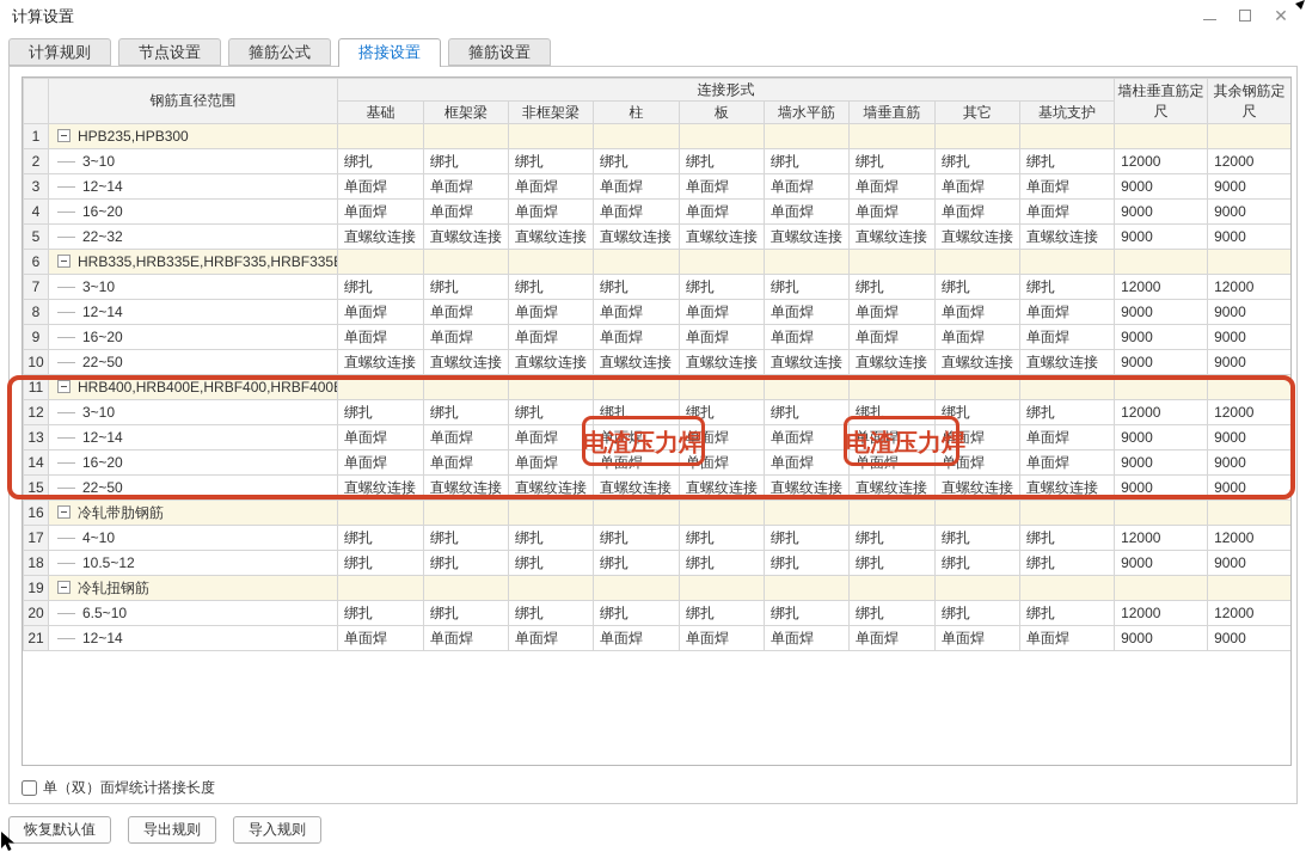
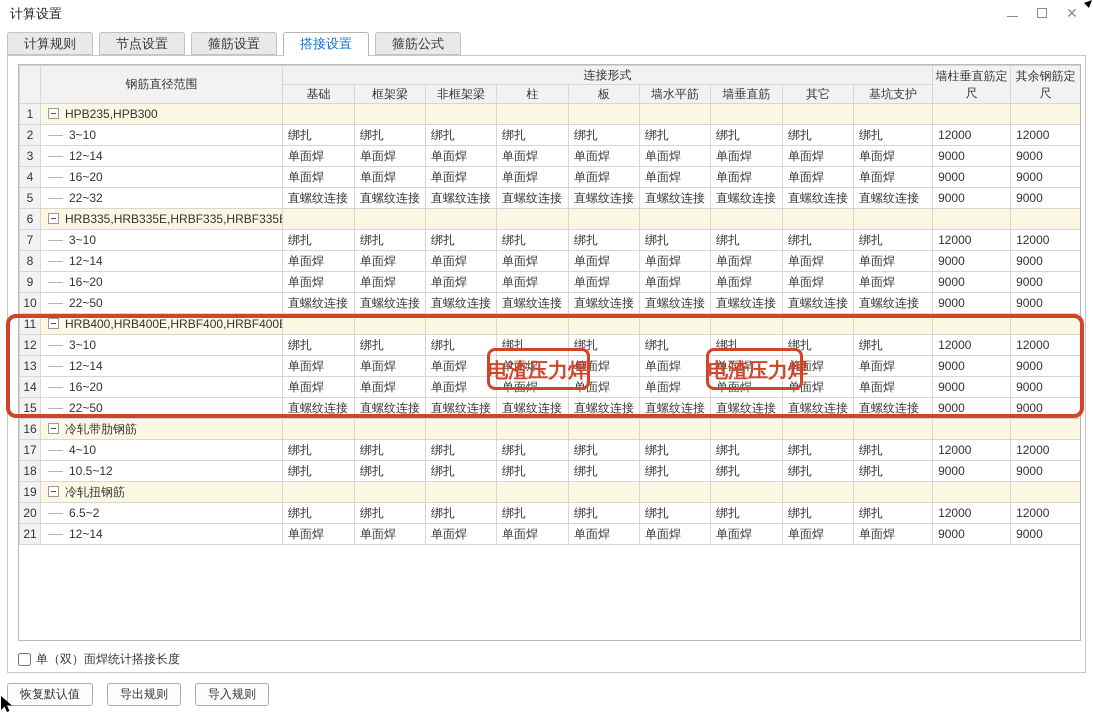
  计算设置
  ✕
  计算规则
  节点设置
- 箍筋公式
+ 箍筋设置
  搭接设置
- 箍筋设置
+ 箍筋公式
  	钢筋直径范围	连接形式	墙柱垂直筋定尺	其余钢筋定尺
  基础	框架梁	非框架梁	柱	板	墙水平筋	墙垂直筋	其它	基坑支护
  1	HPB235,HPB300
  2	3~10	绑扎	绑扎	绑扎	绑扎	绑扎	绑扎	绑扎	绑扎	绑扎	12000	12000
  3	12~14	单面焊	单面焊	单面焊	单面焊	单面焊	单面焊	单面焊	单面焊	单面焊	9000	9000
  4	16~20	单面焊	单面焊	单面焊	单面焊	单面焊	单面焊	单面焊	单面焊	单面焊	9000	9000
  5	22~32	直螺纹连接	直螺纹连接	直螺纹连接	直螺纹连接	直螺纹连接	直螺纹连接	直螺纹连接	直螺纹连接	直螺纹连接	9000	9000
  6	HRB335,HRB335E,HRBF335,HRBF335
  7	3~10	绑扎	绑扎	绑扎	绑扎	绑扎	绑扎	绑扎	绑扎	绑扎	12000	12000
  8	12~14	单面焊	单面焊	单面焊	单面焊	单面焊	单面焊	单面焊	单面焊	单面焊	9000	9000
  9	16~20	单面焊	单面焊	单面焊	单面焊	单面焊	单面焊	单面焊	单面焊	单面焊	9000	9000
  10	22~50	直螺纹连接	直螺纹连接	直螺纹连接	直螺纹连接	直螺纹连接	直螺纹连接	直螺纹连接	直螺纹连接	直螺纹连接	9000	9000
  11	HRB400,HRB400E,HRBF400,HRBF400
  12	3~10	绑扎	绑扎	绑扎	绑扎	绑扎	绑扎	绑扎	绑扎	绑扎	12000	12000
  13	12~14	单面焊	单面焊	单面焊	单面焊	单面焊	单面焊	单面焊	单面焊	单面焊	9000	9000
  14	16~20	单面焊	单面焊	单面焊	单面焊	单面焊	单面焊	单面焊	单面焊	单面焊	9000	9000
  15	22~50	直螺纹连接	直螺纹连接	直螺纹连接	直螺纹连接	直螺纹连接	直螺纹连接	直螺纹连接	直螺纹连接	直螺纹连接	9000	9000
  16	冷轧带肋钢筋
  17	4~10	绑扎	绑扎	绑扎	绑扎	绑扎	绑扎	绑扎	绑扎	绑扎	12000	12000
  18	10.5~12	绑扎	绑扎	绑扎	绑扎	绑扎	绑扎	绑扎	绑扎	绑扎	9000	9000
  19	冷轧扭钢筋
- 20	6.5~10	绑扎	绑扎	绑扎	绑扎	绑扎	绑扎	绑扎	绑扎	绑扎	12000	12000
+ 20	6.5~2	绑扎	绑扎	绑扎	绑扎	绑扎	绑扎	绑扎	绑扎	绑扎	12000	12000
  21	12~14	单面焊	单面焊	单面焊	单面焊	单面焊	单面焊	单面焊	单面焊	单面焊	9000	9000
  单（双）面焊统计搭接长度
  恢复默认值
  导出规则
  导入规则
  电渣压力焊
  电渣压力焊
